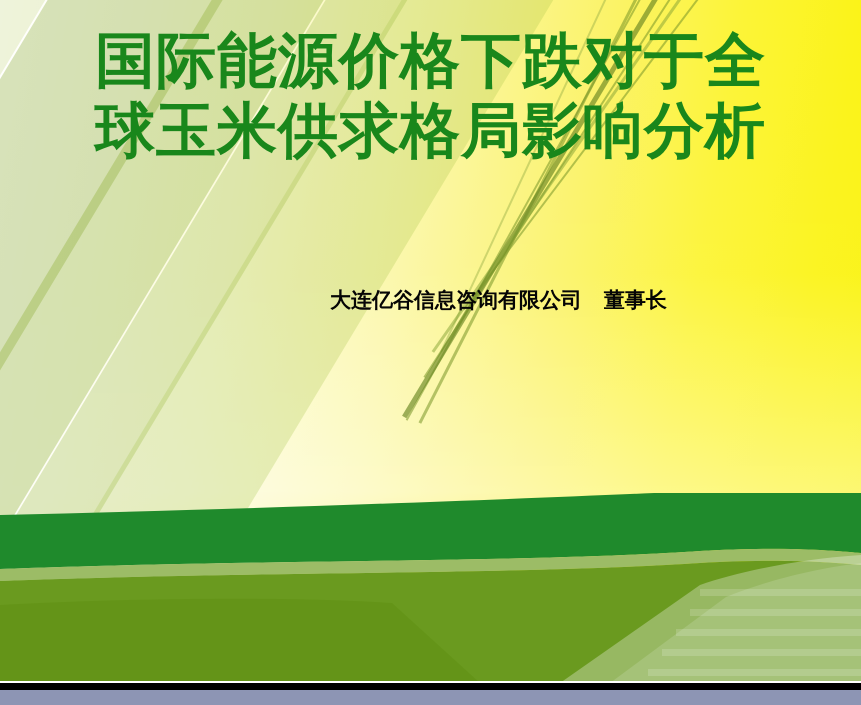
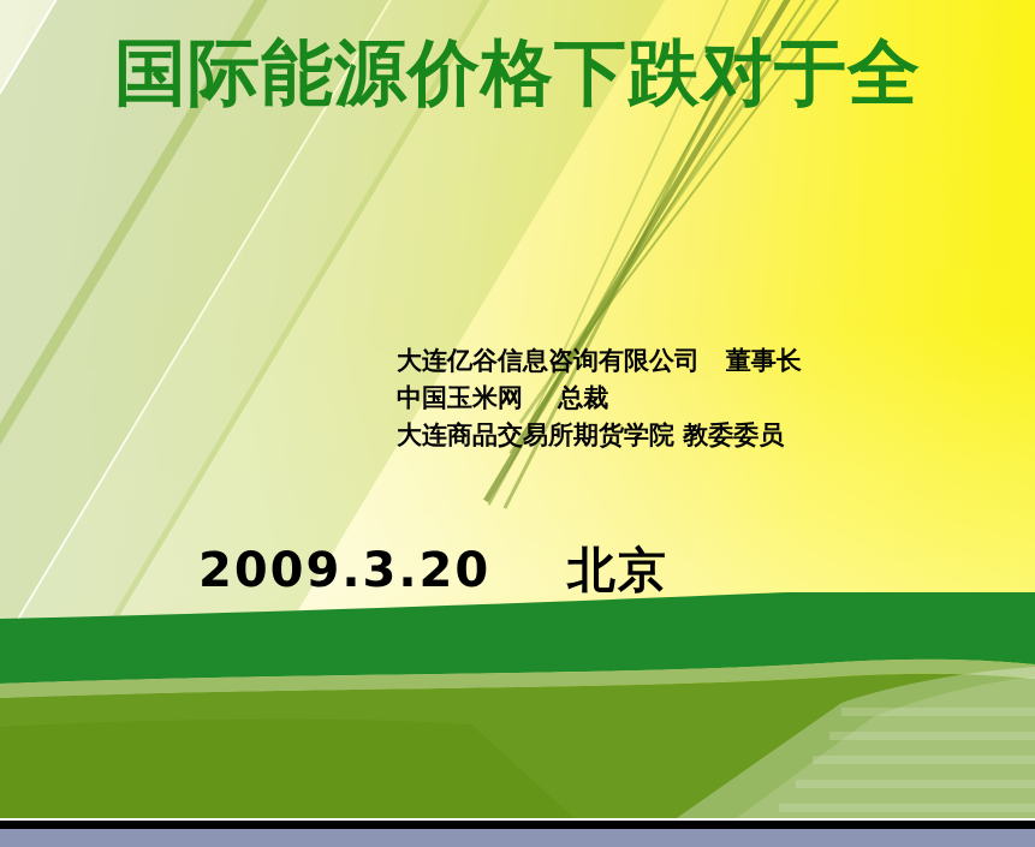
  国际能源价格下跌对于全
- 球玉米供求格局影响分析
  大连亿谷信息咨询有限公司 董事长
+ 中国玉米网 总裁
+ 大连商品交易所期货学院 教委委员
+ 2009.3.20 北京
